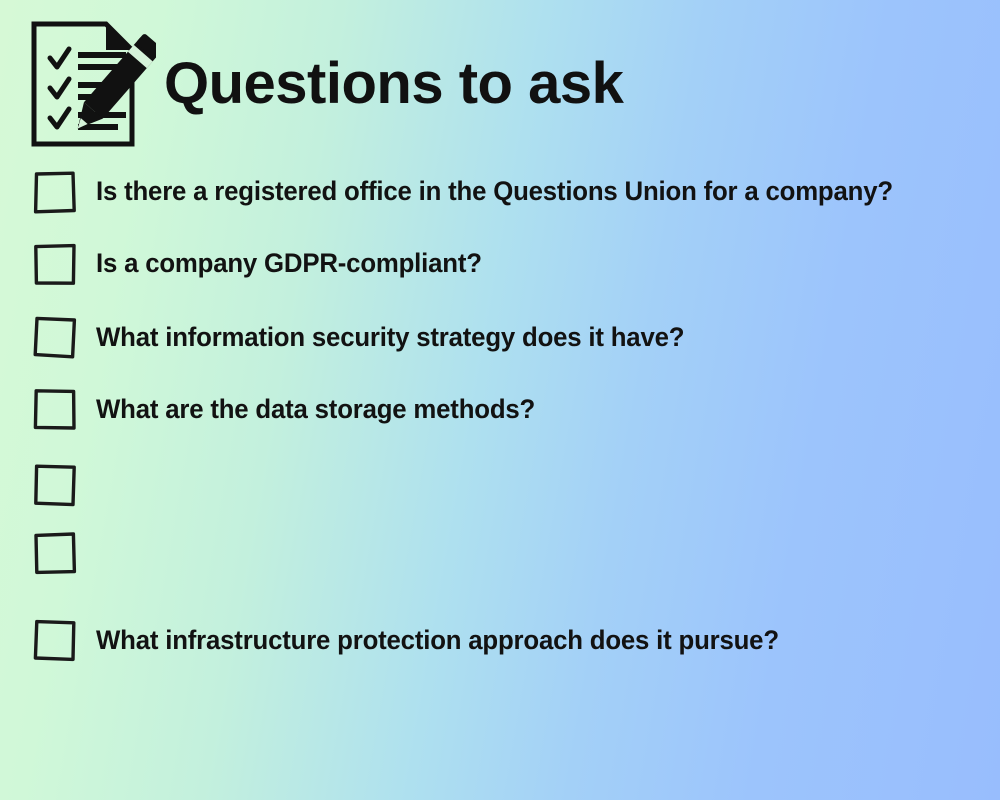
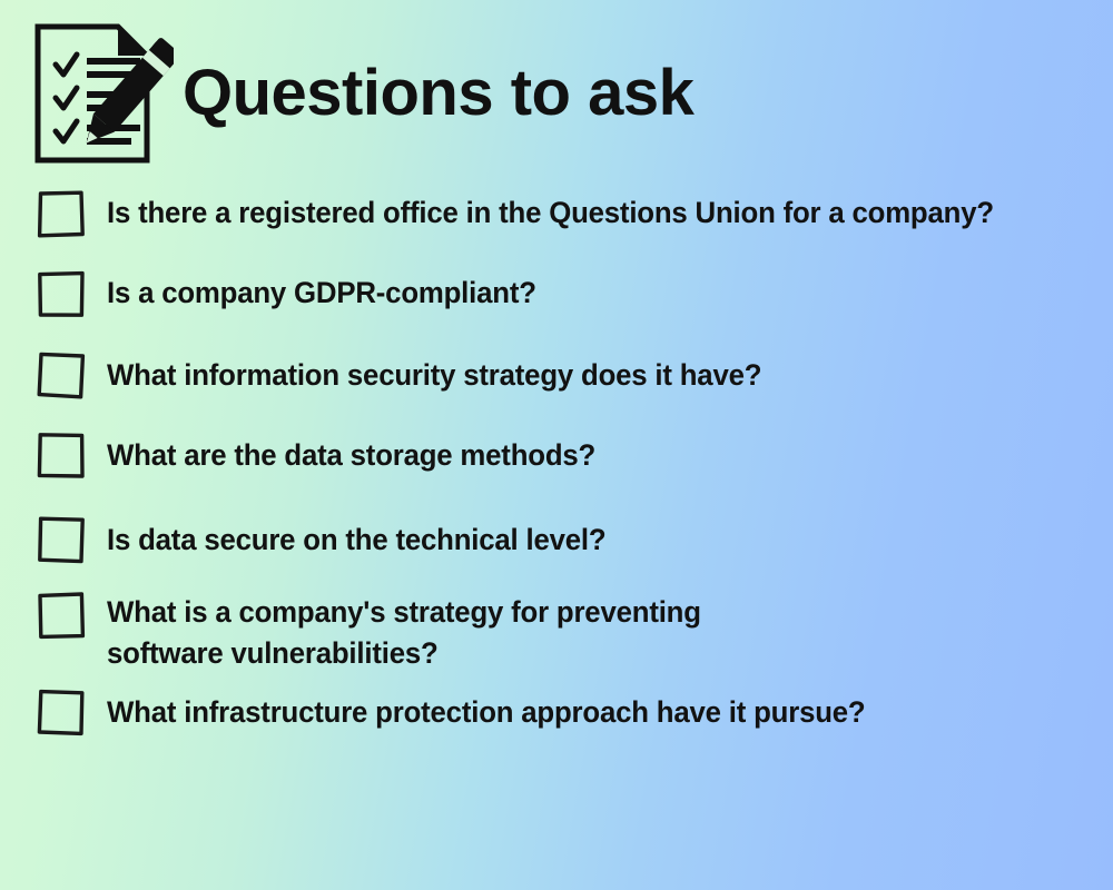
  Questions to ask
  Is there a registered office in the Questions Union for a company?
  Is a company GDPR-compliant?
  What information security strategy does it have?
  What are the data storage methods?
+ Is data secure on the technical level?
+ What is a company's strategy for preventing
+ software vulnerabilities?
- What infrastructure protection approach does it pursue?
+ What infrastructure protection approach have it pursue?
